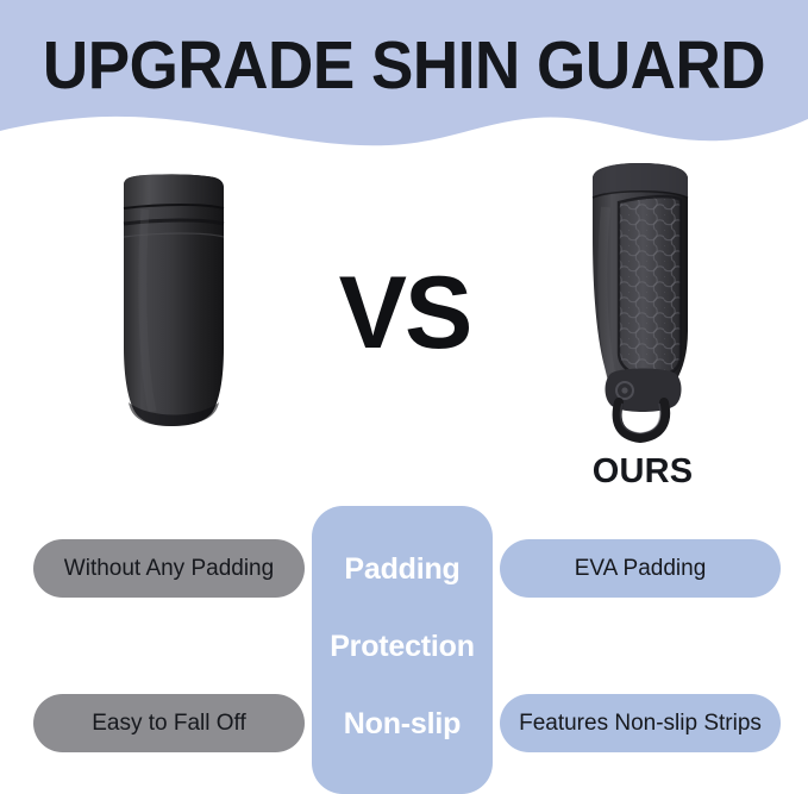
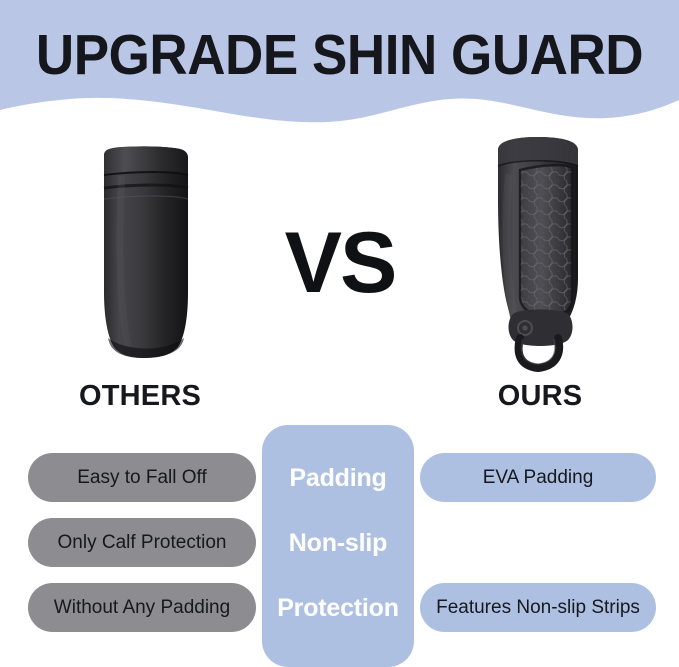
  UPGRADE SHIN GUARD
  VS
+ OTHERS
  OURS
- Without Any Padding
+ Easy to Fall Off
  Padding
  EVA Padding
+ Only Calf Protection
- Protection
+ Non-slip
- Easy to Fall Off
+ Without Any Padding
- Non-slip
+ Protection
  Features Non-slip Strips
